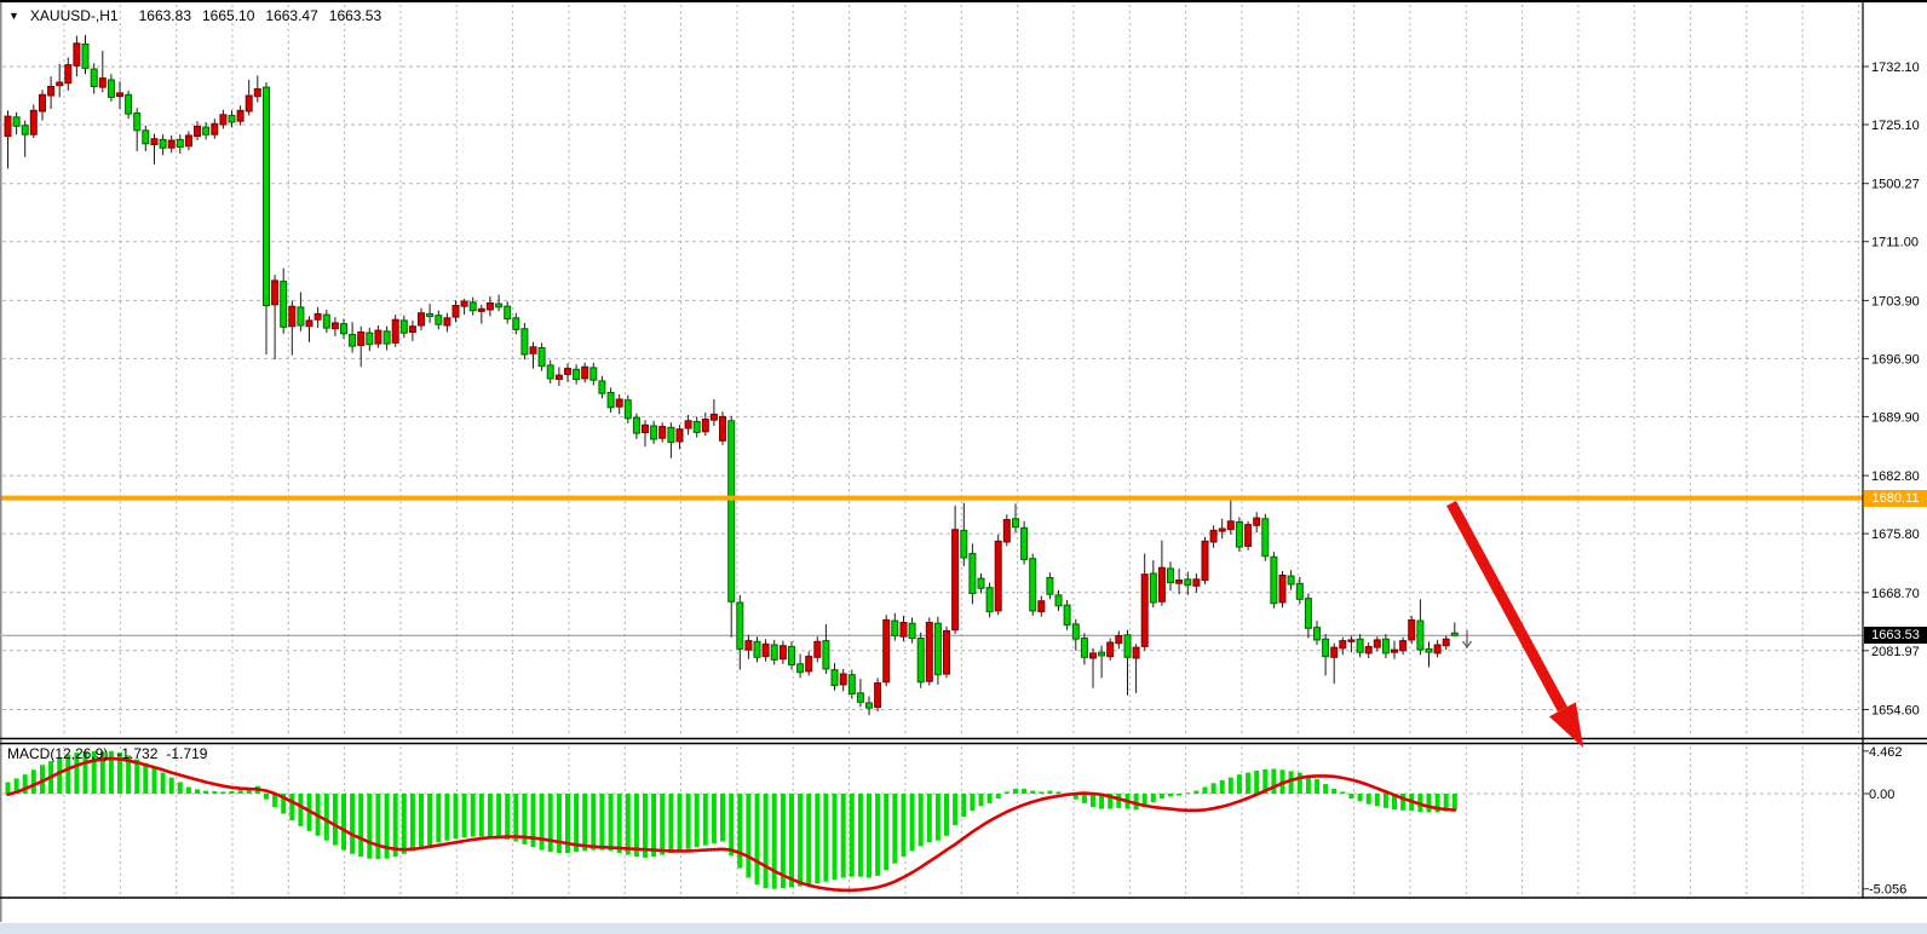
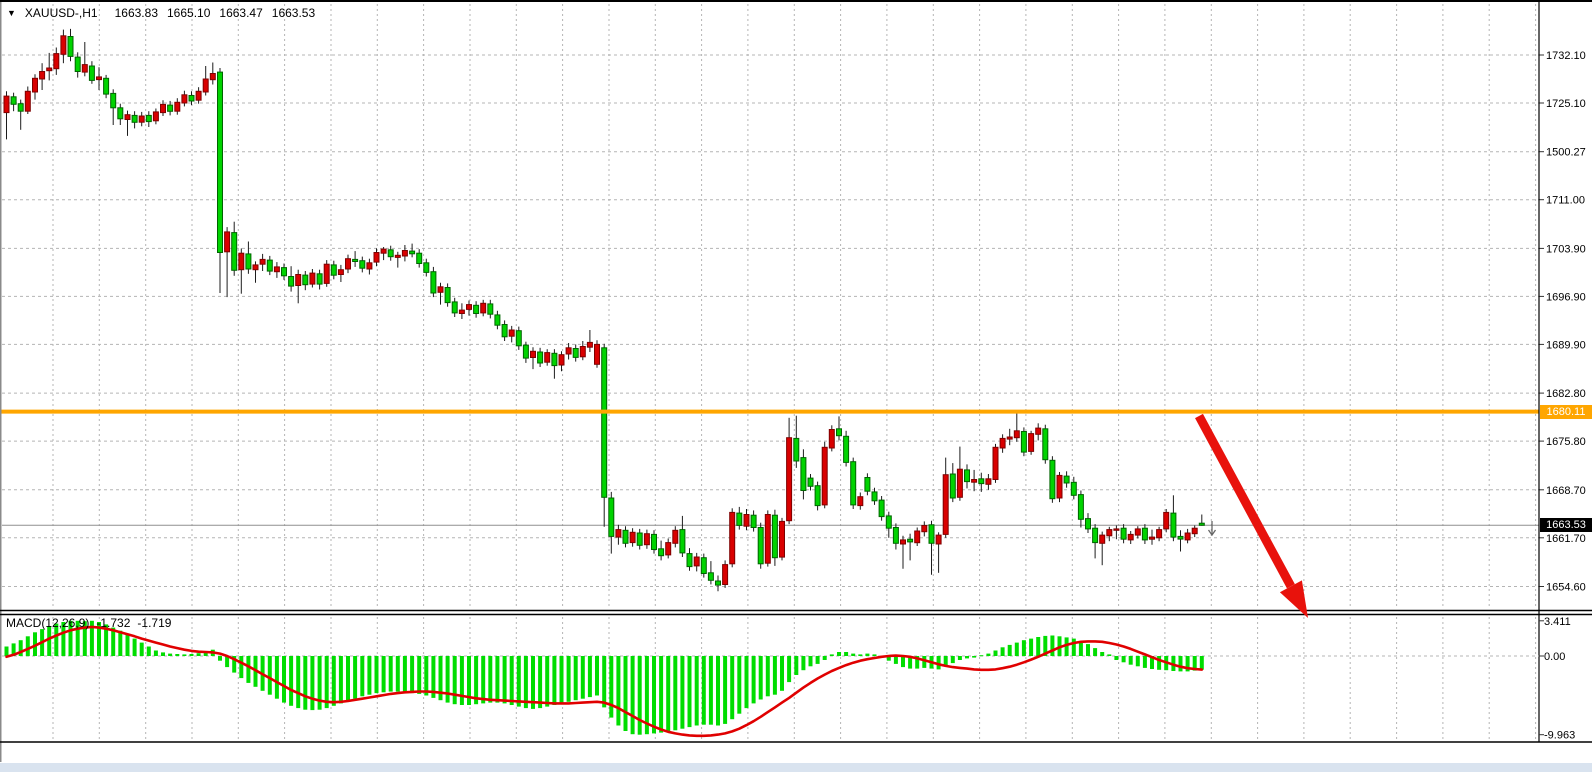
  1732.10
  1725.10
  1500.27
  1711.00
  1703.90
  1696.90
  1689.90
  1682.80
  1675.80
  1668.70
- 2081.97
+ 1661.70
  1654.60
- 4.462
+ 3.411
  0.00
- -5.056
+ -9.963
  ▼
  XAUUSD-,H1
  1663.83
  1665.10
  1663.47
  1663.53
  MACD(12,26,9)
  -1.732
  -1.719
  1680.11
  1663.53
